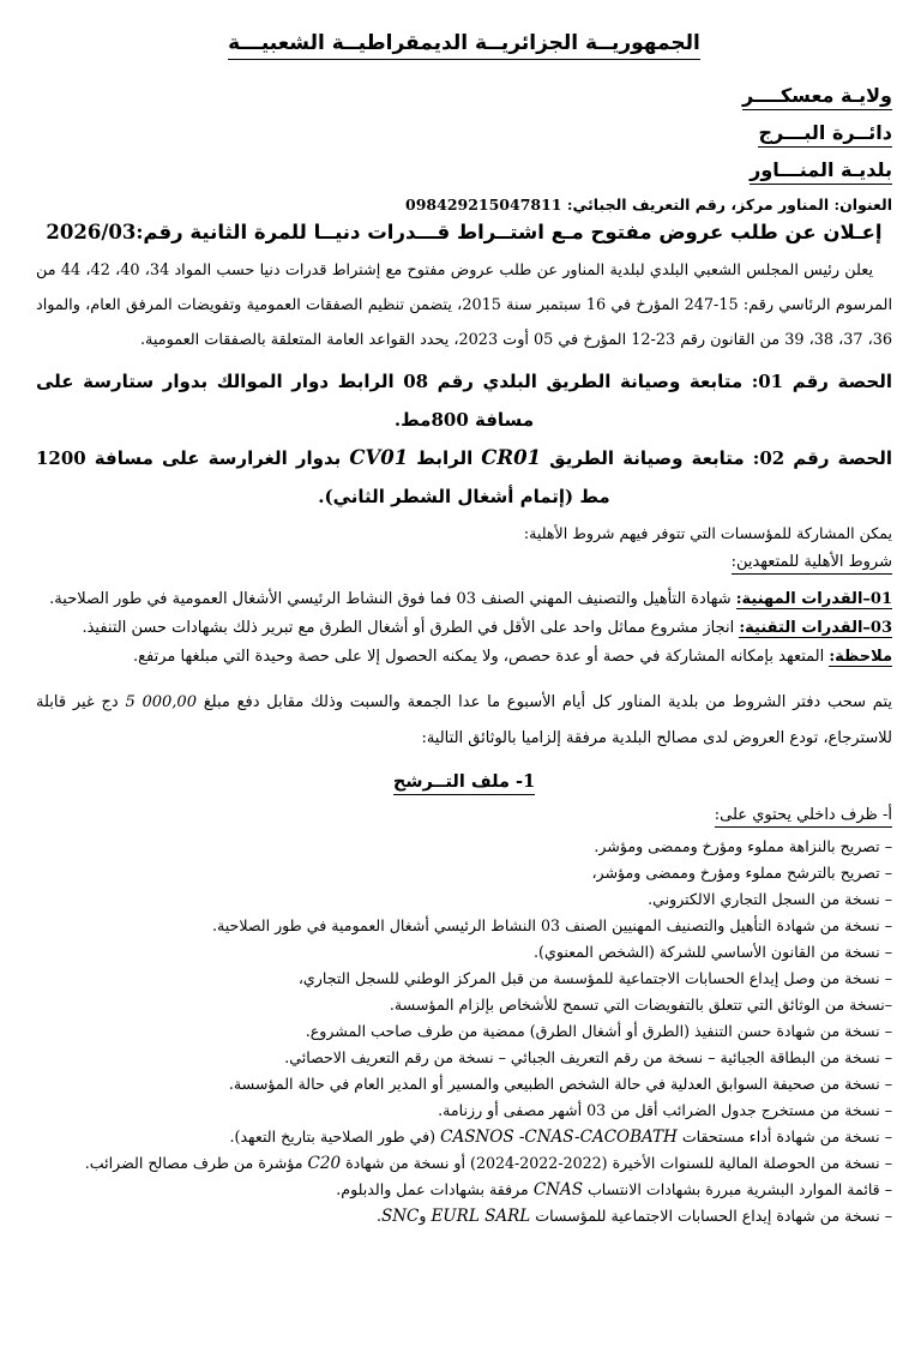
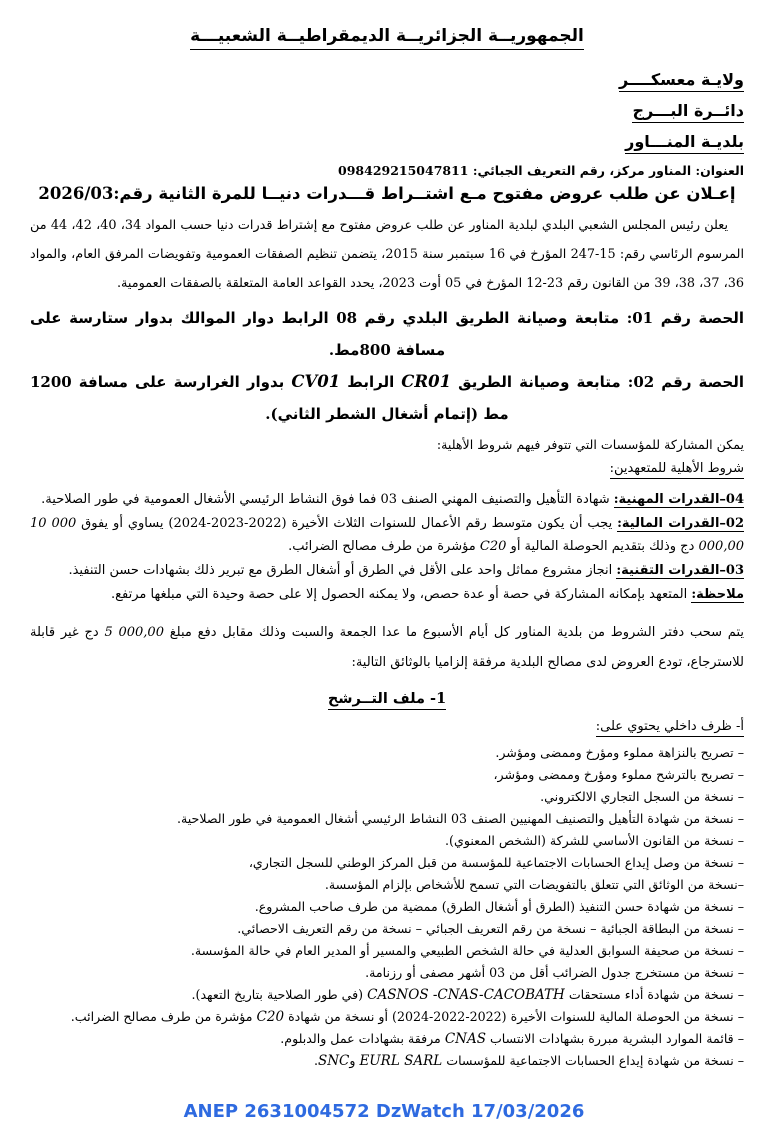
  الجمهوريــة الجزائريــة الديمقراطيــة الشعبيـــة
  ولايـة معسكــــر
  دائــرة البـــرج
  بلديـة المنـــاور
  العنوان: المناور مركز، رقم التعريف الجبائي: 098429215047811
  إعـلان عن طلب عروض مفتوح مـع اشتــراط قـــدرات دنيــا للمرة الثانية رقم:2026/03
  يعلن رئيس المجلس الشعبي البلدي لبلدية المناور عن طلب عروض مفتوح مع إشتراط قدرات دنيا حسب المواد 34، 40، 42، 44 من المرسوم الرئاسي رقم: 15-247 المؤرخ في 16 سبتمبر سنة 2015، يتضمن تنظيم الصفقات العمومية وتفويضات المرفق العام، والمواد 36، 37، 38، 39 من القانون رقم 23-12 المؤرخ في 05 أوت 2023، يحدد القواعد العامة المتعلقة بالصفقات العمومية.
  الحصة رقم 01: متابعة وصيانة الطريق البلدي رقم 08 الرابط دوار الموالك بدوار ستارسة على مسافة 800مط.
  الحصة رقم 02: متابعة وصيانة الطريق CR01 الرابط CV01 بدوار الغرارسة على مسافة 1200 مط (إتمام أشغال الشطر الثاني).
  يمكن المشاركة للمؤسسات التي تتوفر فيهم شروط الأهلية:
  شروط الأهلية للمتعهدين:
- 01–القدرات المهنية: شهادة التأهيل والتصنيف المهني الصنف 03 فما فوق النشاط الرئيسي الأشغال العمومية في طور الصلاحية.
+ 04–القدرات المهنية: شهادة التأهيل والتصنيف المهني الصنف 03 فما فوق النشاط الرئيسي الأشغال العمومية في طور الصلاحية.
+ 02–القدرات المالية: يجب أن يكون متوسط رقم الأعمال للسنوات الثلاث الأخيرة (2022-2023-2024) يساوي أو يفوق 10 000 000,00 دج وذلك بتقديم الحوصلة المالية أو C20 مؤشرة من طرف مصالح الضرائب.
  03–القدرات التقنية: انجاز مشروع مماثل واحد على الأقل في الطرق أو أشغال الطرق مع تبرير ذلك بشهادات حسن التنفيذ.
  ملاحظة: المتعهد بإمكانه المشاركة في حصة أو عدة حصص، ولا يمكنه الحصول إلا على حصة وحيدة التي مبلغها مرتفع.
  يتم سحب دفتر الشروط من بلدية المناور كل أيام الأسبوع ما عدا الجمعة والسبت وذلك مقابل دفع مبلغ 5 000,00 دج غير قابلة للاسترجاع، تودع العروض لدى مصالح البلدية مرفقة إلزاميا بالوثائق التالية:
  1- ملف التــرشح
  أ- ظرف داخلي يحتوي على:
  – تصريح بالنزاهة مملوء ومؤرخ وممضى ومؤشر.
  – تصريح بالترشح مملوء ومؤرخ وممضى ومؤشر،
  – نسخة من السجل التجاري الالكتروني.
  – نسخة من شهادة التأهيل والتصنيف المهنيين الصنف 03 النشاط الرئيسي أشغال العمومية في طور الصلاحية.
  – نسخة من القانون الأساسي للشركة (الشخص المعنوي).
  – نسخة من وصل إيداع الحسابات الاجتماعية للمؤسسة من قبل المركز الوطني للسجل التجاري،
  –نسخة من الوثائق التي تتعلق بالتفويضات التي تسمح للأشخاص بإلزام المؤسسة.
  – نسخة من شهادة حسن التنفيذ (الطرق أو أشغال الطرق) ممضية من طرف صاحب المشروع.
  – نسخة من البطاقة الجبائية – نسخة من رقم التعريف الجبائي – نسخة من رقم التعريف الاحصائي.
  – نسخة من صحيفة السوابق العدلية في حالة الشخص الطبيعي والمسير أو المدير العام في حالة المؤسسة.
  – نسخة من مستخرج جدول الضرائب أقل من 03 أشهر مصفى أو رزنامة.
  – نسخة من شهادة أداء مستحقات CASNOS -CNAS-CACOBATH (في طور الصلاحية بتاريخ التعهد).
  – نسخة من الحوصلة المالية للسنوات الأخيرة (2022-2022-2024) أو نسخة من شهادة C20 مؤشرة من طرف مصالح الضرائب.
  – قائمة الموارد البشرية مبررة بشهادات الانتساب CNAS مرفقة بشهادات عمل والدبلوم.
  – نسخة من شهادة إيداع الحسابات الاجتماعية للمؤسسات EURL SARL وSNC.
+ ANEP 2631004572 DzWatch 17/03/2026
